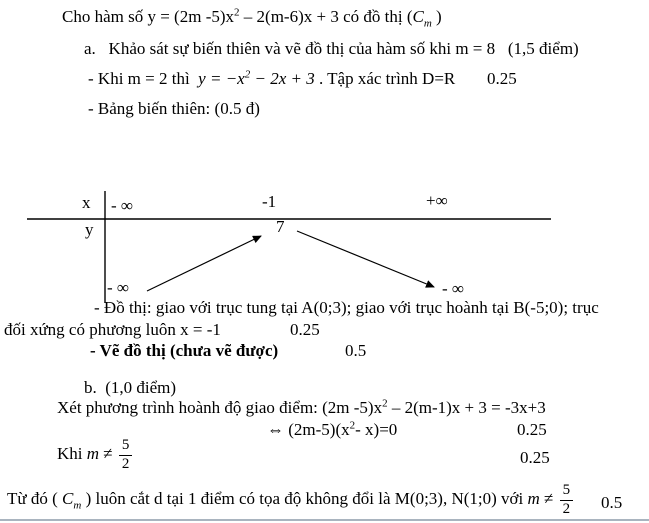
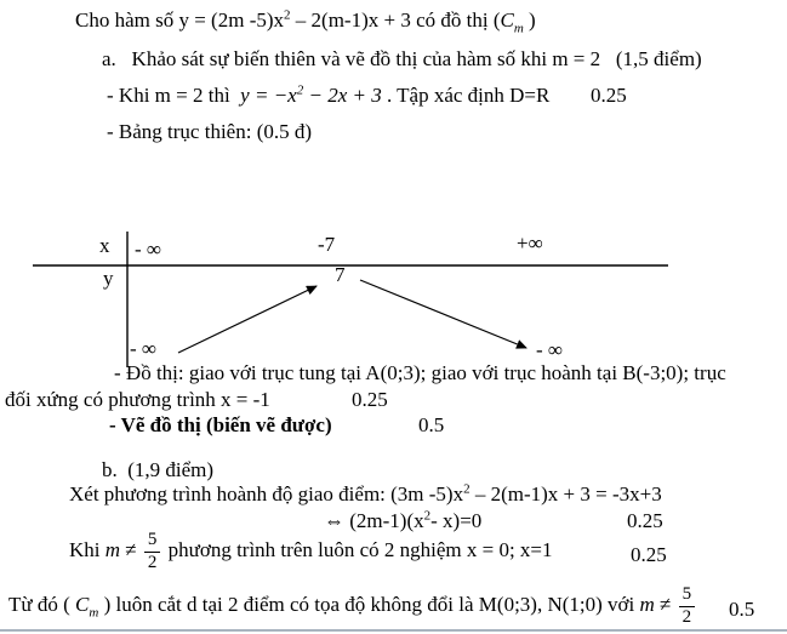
- Cho hàm số y = (2m -5)x2 – 2(m-6)x + 3 có đồ thị (Cm )
+ Cho hàm số y = (2m -5)x2 – 2(m-1)x + 3 có đồ thị (Cm )
- a. Khảo sát sự biến thiên và vẽ đồ thị của hàm số khi m = 8 (1,5 điểm)
+ a. Khảo sát sự biến thiên và vẽ đồ thị của hàm số khi m = 2 (1,5 điểm)
- - Khi m = 2 thì y = −x2 − 2x + 3 . Tập xác trình D=R
+ - Khi m = 2 thì y = −x2 − 2x + 3 . Tập xác định D=R
  0.25
- - Bảng biến thiên: (0.5 đ)
+ - Bảng trục thiên: (0.5 đ)
  x
  - ∞
- -1
+ -7
  +∞
  y
  7
  - ∞
  - ∞
- - Đồ thị: giao với trục tung tại A(0;3); giao với trục hoành tại B(-5;0); trục
+ - Đồ thị: giao với trục tung tại A(0;3); giao với trục hoành tại B(-3;0); trục
- đối xứng có phương luôn x = -1
+ đối xứng có phương trình x = -1
  0.25
- - Vẽ đồ thị (chưa vẽ được)
+ - Vẽ đồ thị (biến vẽ được)
  0.5
- b. (1,0 điểm)
+ b. (1,9 điểm)
- Xét phương trình hoành độ giao điểm: (2m -5)x2 – 2(m-1)x + 3 = -3x+3
+ Xét phương trình hoành độ giao điểm: (3m -5)x2 – 2(m-1)x + 3 = -3x+3
- ⇔ (2m-5)(x2- x)=0
+ ⇔ (2m-1)(x2- x)=0
  0.25
  Khi m ≠
  5
  2
+ phương trình trên luôn có 2 nghiệm x = 0; x=1
  0.25
- Từ đó ( Cm ) luôn cắt d tại 1 điểm có tọa độ không đổi là M(0;3), N(1;0) với m ≠
+ Từ đó ( Cm ) luôn cắt d tại 2 điểm có tọa độ không đổi là M(0;3), N(1;0) với m ≠
  5
  2
  0.5
